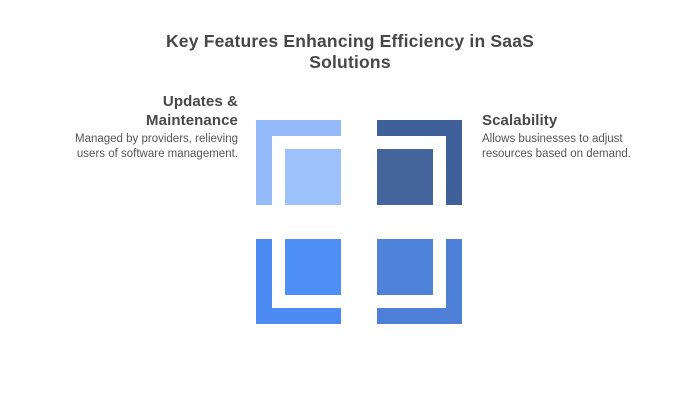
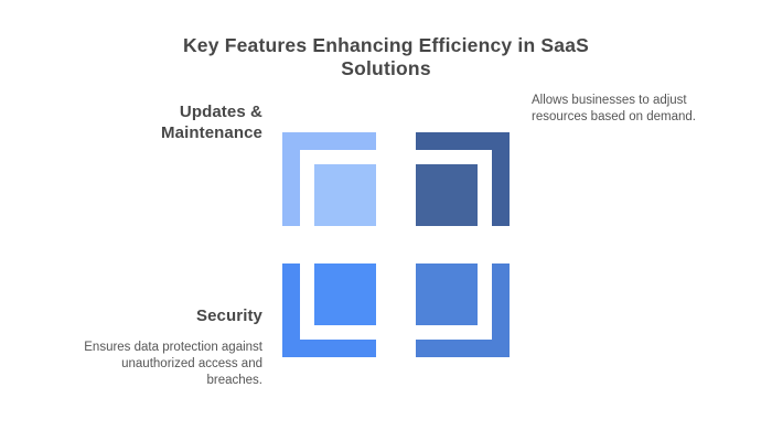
  Key Features Enhancing Efficiency in SaaS
  Solutions
  Updates &
  Maintenance
- Managed by providers, relieving
- users of software management.
- Scalability
  Allows businesses to adjust
  resources based on demand.
+ Security
+ Ensures data protection against
+ unauthorized access and
+ breaches.
